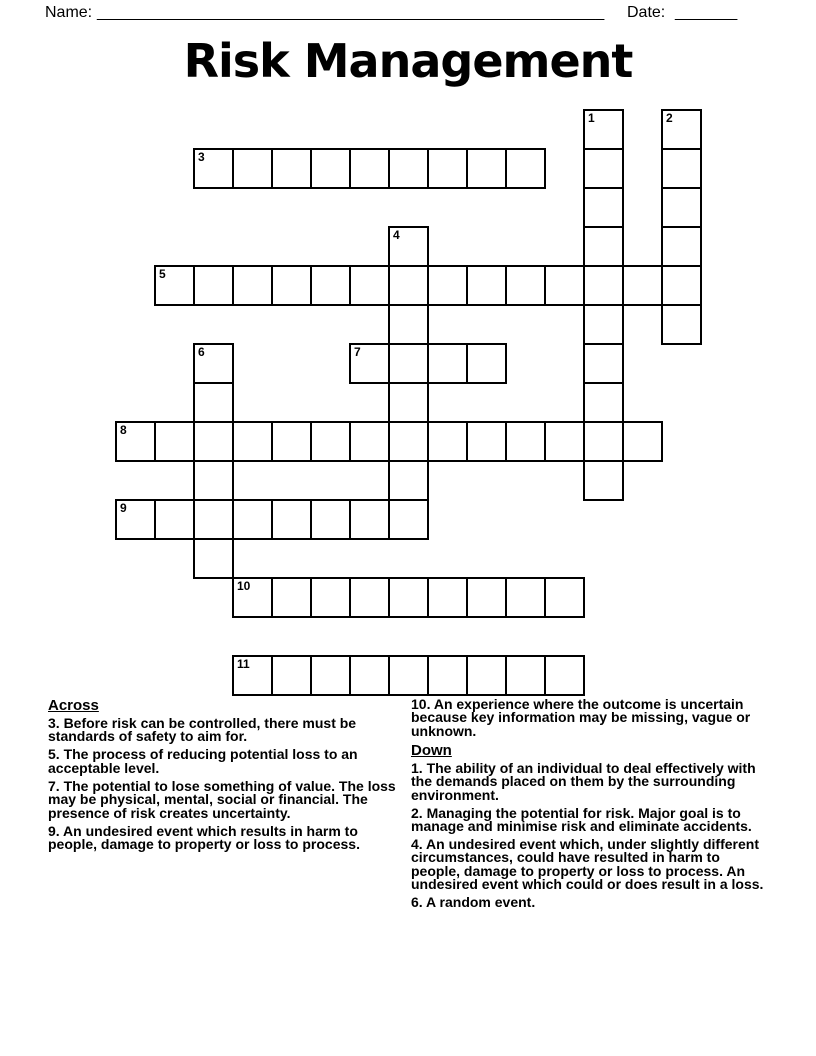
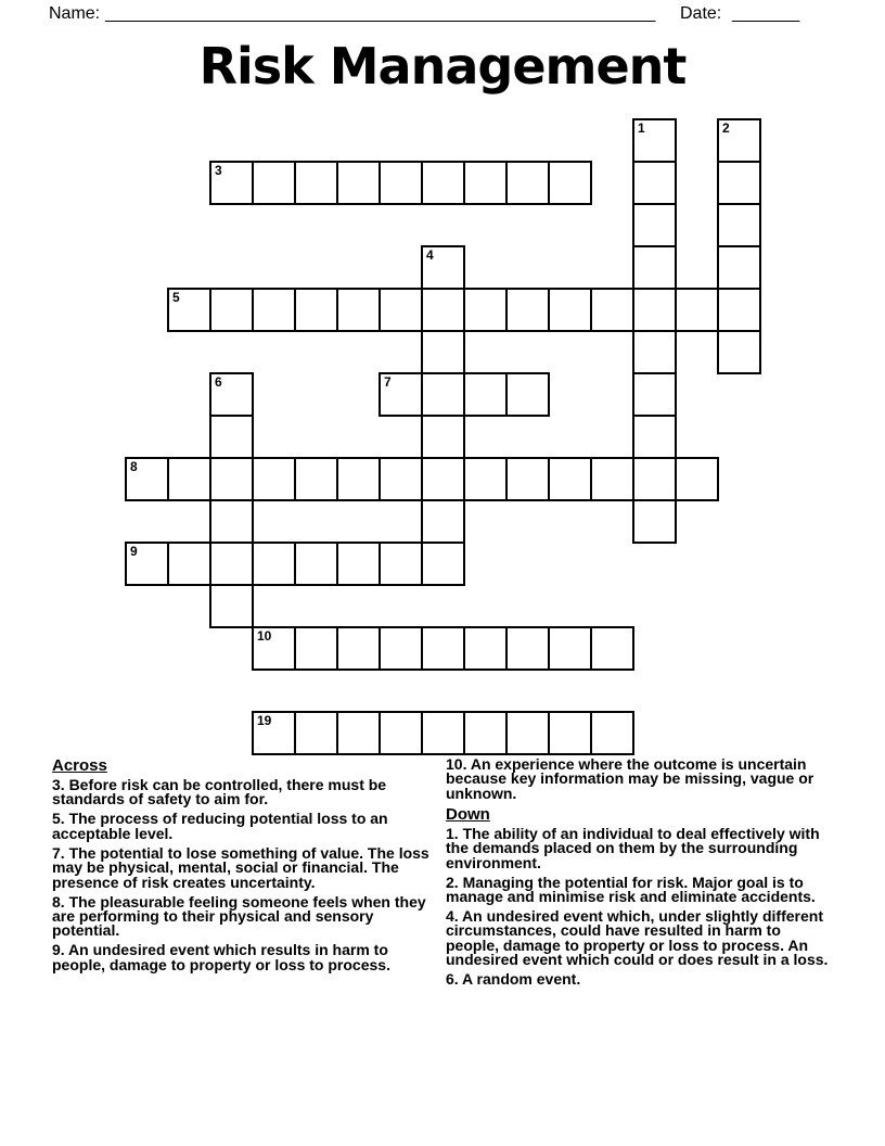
  Name:
  _________________________________________________________
  Date:
  _______
  Risk Management
  1
  2
  3
  4
  5
  6
  7
  8
  9
  10
- 11
+ 19
  Across
  3. Before risk can be controlled, there must be standards of safety to aim for.
  5. The process of reducing potential loss to an acceptable level.
  7. The potential to lose something of value. The loss may be physical, mental, social or financial. The presence of risk creates uncertainty.
+ 8. The pleasurable feeling someone feels when they are performing to their physical and sensory potential.
  9. An undesired event which results in harm to people, damage to property or loss to process.
  10. An experience where the outcome is uncertain because key information may be missing, vague or unknown.
  Down
  1. The ability of an individual to deal effectively with the demands placed on them by the surrounding environment.
  2. Managing the potential for risk. Major goal is to manage and minimise risk and eliminate accidents.
  4. An undesired event which, under slightly different circumstances, could have resulted in harm to people, damage to property or loss to process. An undesired event which could or does result in a loss.
  6. A random event.
